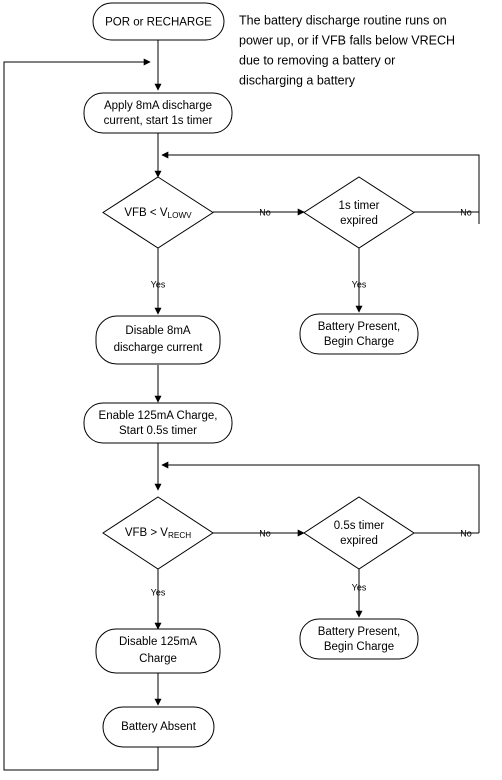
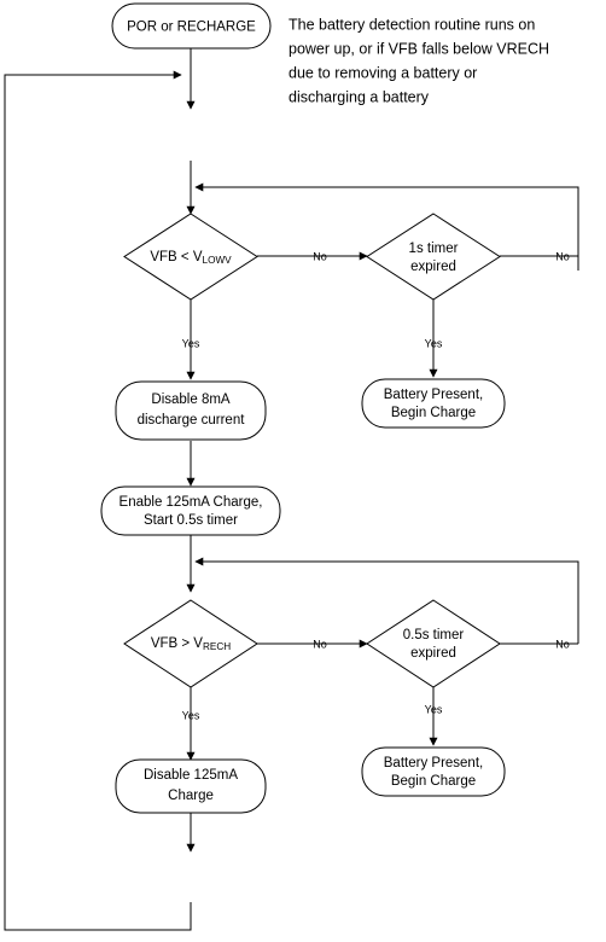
  POR or RECHARGE
- Apply 8mA discharge
- current, start 1s timer
  VFB < VLOWV
  1s timer
  expired
  Battery Present,
  Begin Charge
  Disable 8mA
  discharge current
  Enable 125mA Charge,
  Start 0.5s timer
  VFB > VRECH
  0.5s timer
  expired
  Battery Present,
  Begin Charge
  Disable 125mA
  Charge
- Battery Absent
  No
  Yes
  No
  Yes
  No
  Yes
  No
  Yes
- The battery discharge routine runs on
+ The battery detection routine runs on
  power up, or if VFB falls below VRECH
  due to removing a battery or
  discharging a battery
